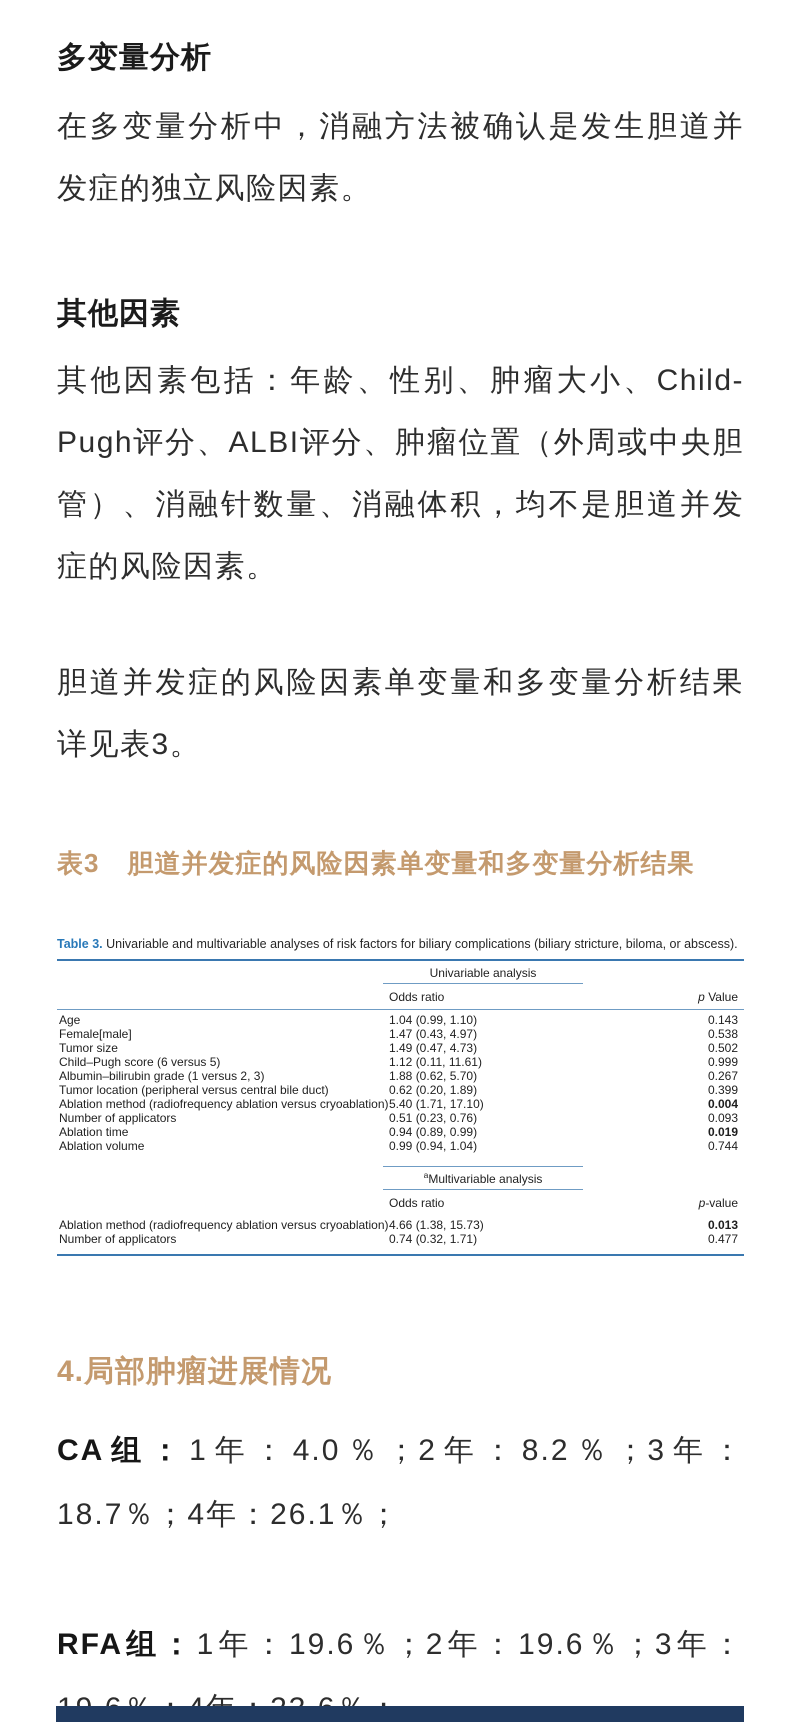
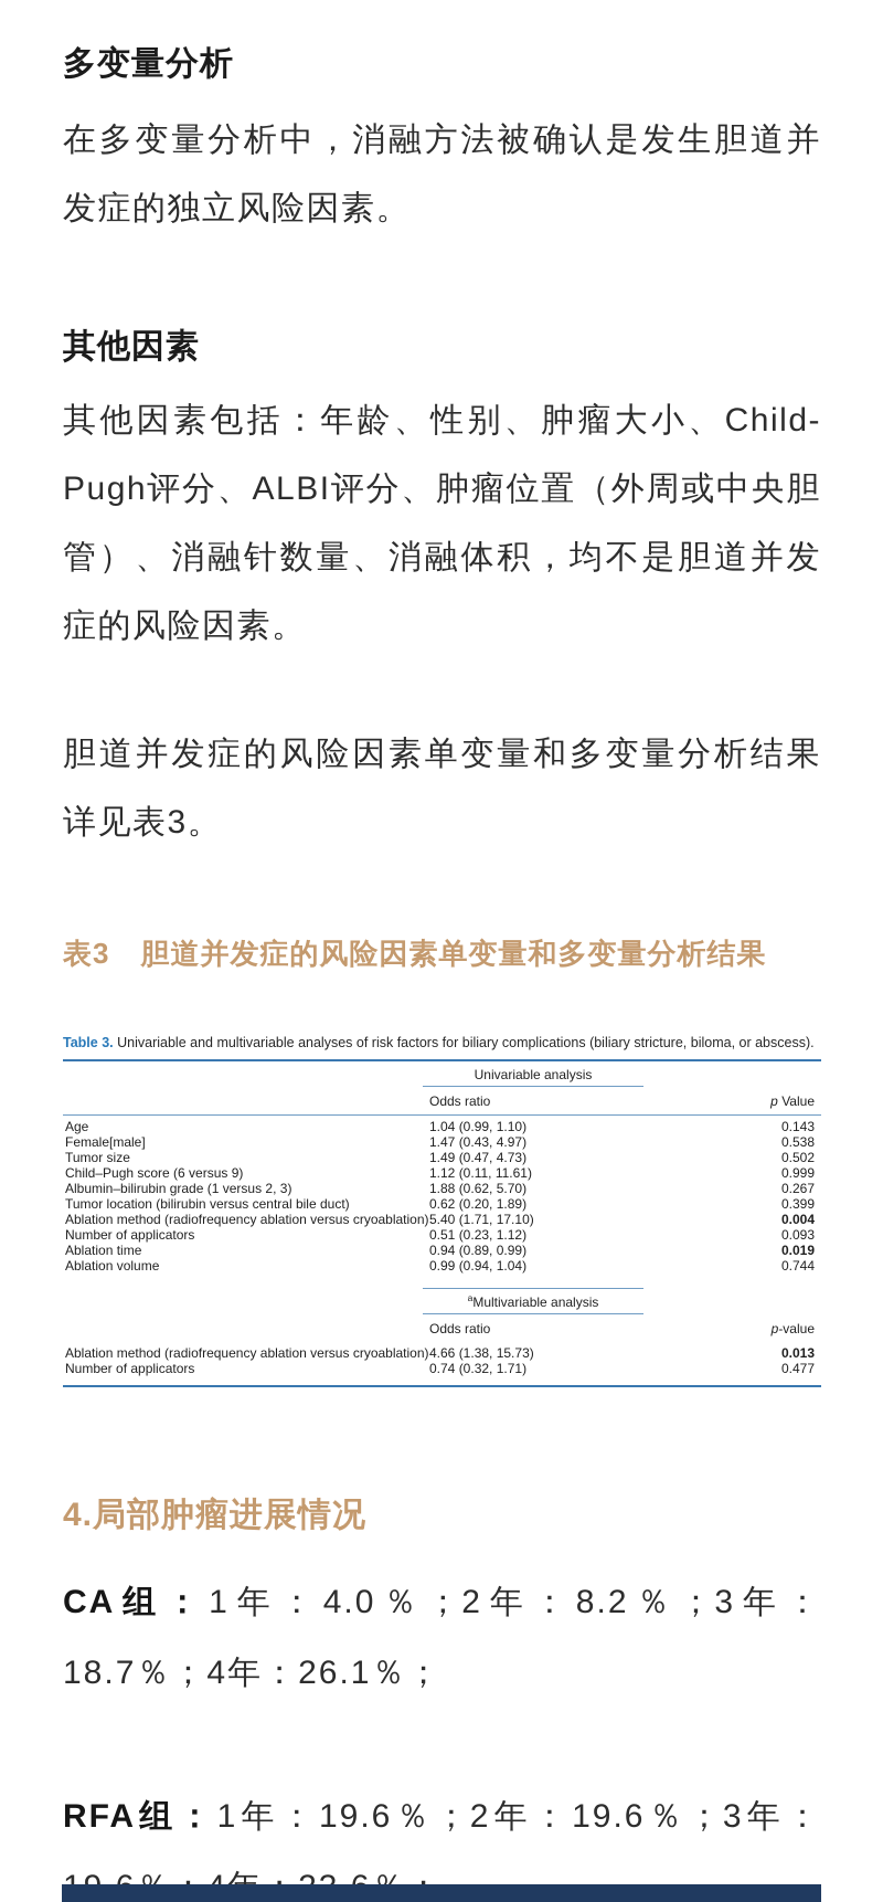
  多变量分析
  在多变量分析中，消融方法被确认是发生胆道并发症的独立风险因素。
  其他因素
  其他因素包括：年龄、性别、肿瘤大小、Child-Pugh评分、ALBI评分、肿瘤位置（外周或中央胆管）、消融针数量、消融体积，均不是胆道并发症的风险因素。
  胆道并发症的风险因素单变量和多变量分析结果详见表3。
  表3 胆道并发症的风险因素单变量和多变量分析结果
  Table 3. Univariable and multivariable analyses of risk factors for biliary complications (biliary stricture, biloma, or abscess).
  Univariable analysis
  Odds ratio
  p Value
  Age
  1.04 (0.99, 1.10)
  0.143
  Female[male]
  1.47 (0.43, 4.97)
  0.538
  Tumor size
  1.49 (0.47, 4.73)
  0.502
- Child–Pugh score (6 versus 5)
+ Child–Pugh score (6 versus 9)
  1.12 (0.11, 11.61)
  0.999
  Albumin–bilirubin grade (1 versus 2, 3)
  1.88 (0.62, 5.70)
  0.267
- Tumor location (peripheral versus central bile duct)
+ Tumor location (bilirubin versus central bile duct)
  0.62 (0.20, 1.89)
  0.399
  Ablation method (radiofrequency ablation versus cryoablation)
  5.40 (1.71, 17.10)
  0.004
  Number of applicators
- 0.51 (0.23, 0.76)
+ 0.51 (0.23, 1.12)
  0.093
  Ablation time
  0.94 (0.89, 0.99)
  0.019
  Ablation volume
  0.99 (0.94, 1.04)
  0.744
  aMultivariable analysis
  Odds ratio
  p-value
  Ablation method (radiofrequency ablation versus cryoablation)
  4.66 (1.38, 15.73)
  0.013
  Number of applicators
  0.74 (0.32, 1.71)
  0.477
  4.局部肿瘤进展情况
  CA组：1年：4.0％；2年：8.2％；3年：18.7％；4年：26.1％；
